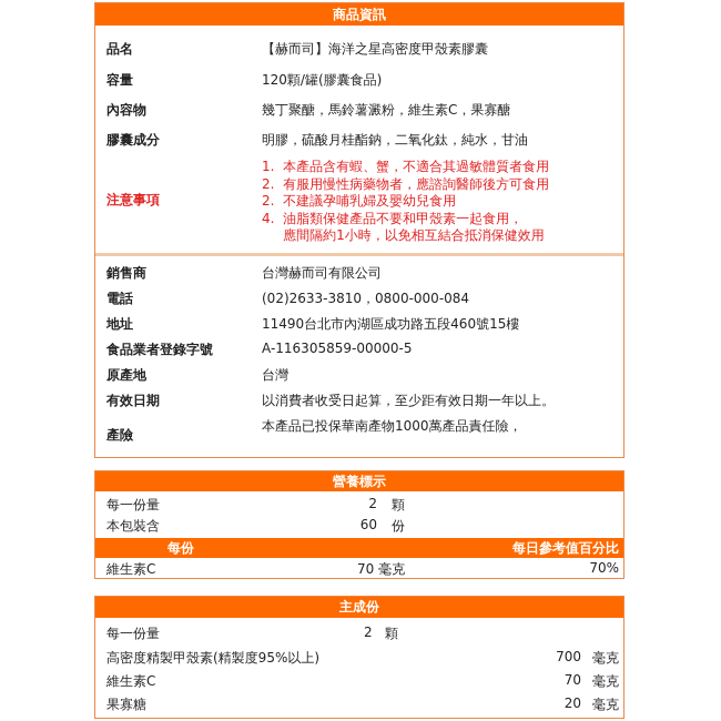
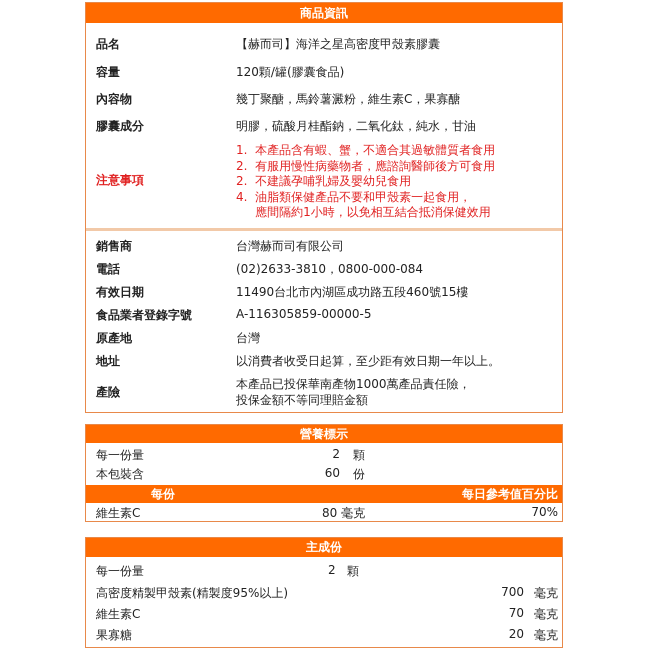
  商品資訊
  品名
  【赫而司】海洋之星高密度甲殼素膠囊
  容量
  120顆/罐(膠囊食品)
  內容物
  幾丁聚醣，馬鈴薯澱粉，維生素C，果寡醣
  膠囊成分
  明膠，硫酸月桂酯鈉，二氧化鈦，純水，甘油
  注意事項
  1. 本產品含有蝦、蟹，不適合其過敏體質者食用
  2. 有服用慢性病藥物者，應諮詢醫師後方可食用
  2. 不建議孕哺乳婦及嬰幼兒食用
  4. 油脂類保健產品不要和甲殼素一起食用，
  應間隔約1小時，以免相互結合抵消保健效用
  銷售商
  台灣赫而司有限公司
  電話
  (02)2633-3810，0800-000-084
- 地址
+ 有效日期
  11490台北市內湖區成功路五段460號15樓
  食品業者登錄字號
  A-116305859-00000-5
  原產地
  台灣
- 有效日期
+ 地址
  以消費者收受日起算，至少距有效日期一年以上。
  產險
  本產品已投保華南產物1000萬產品責任險，
+ 投保金額不等同理賠金額
  營養標示
  每一份量
  2
  顆
  本包裝含
  60
  份
  每份
  每日參考值百分比
  維生素C
- 70 毫克
+ 80 毫克
  70%
  主成份
  每一份量
  2
  顆
  高密度精製甲殼素(精製度95%以上)
  700
  毫克
  維生素C
  70
  毫克
  果寡糖
  20
  毫克
